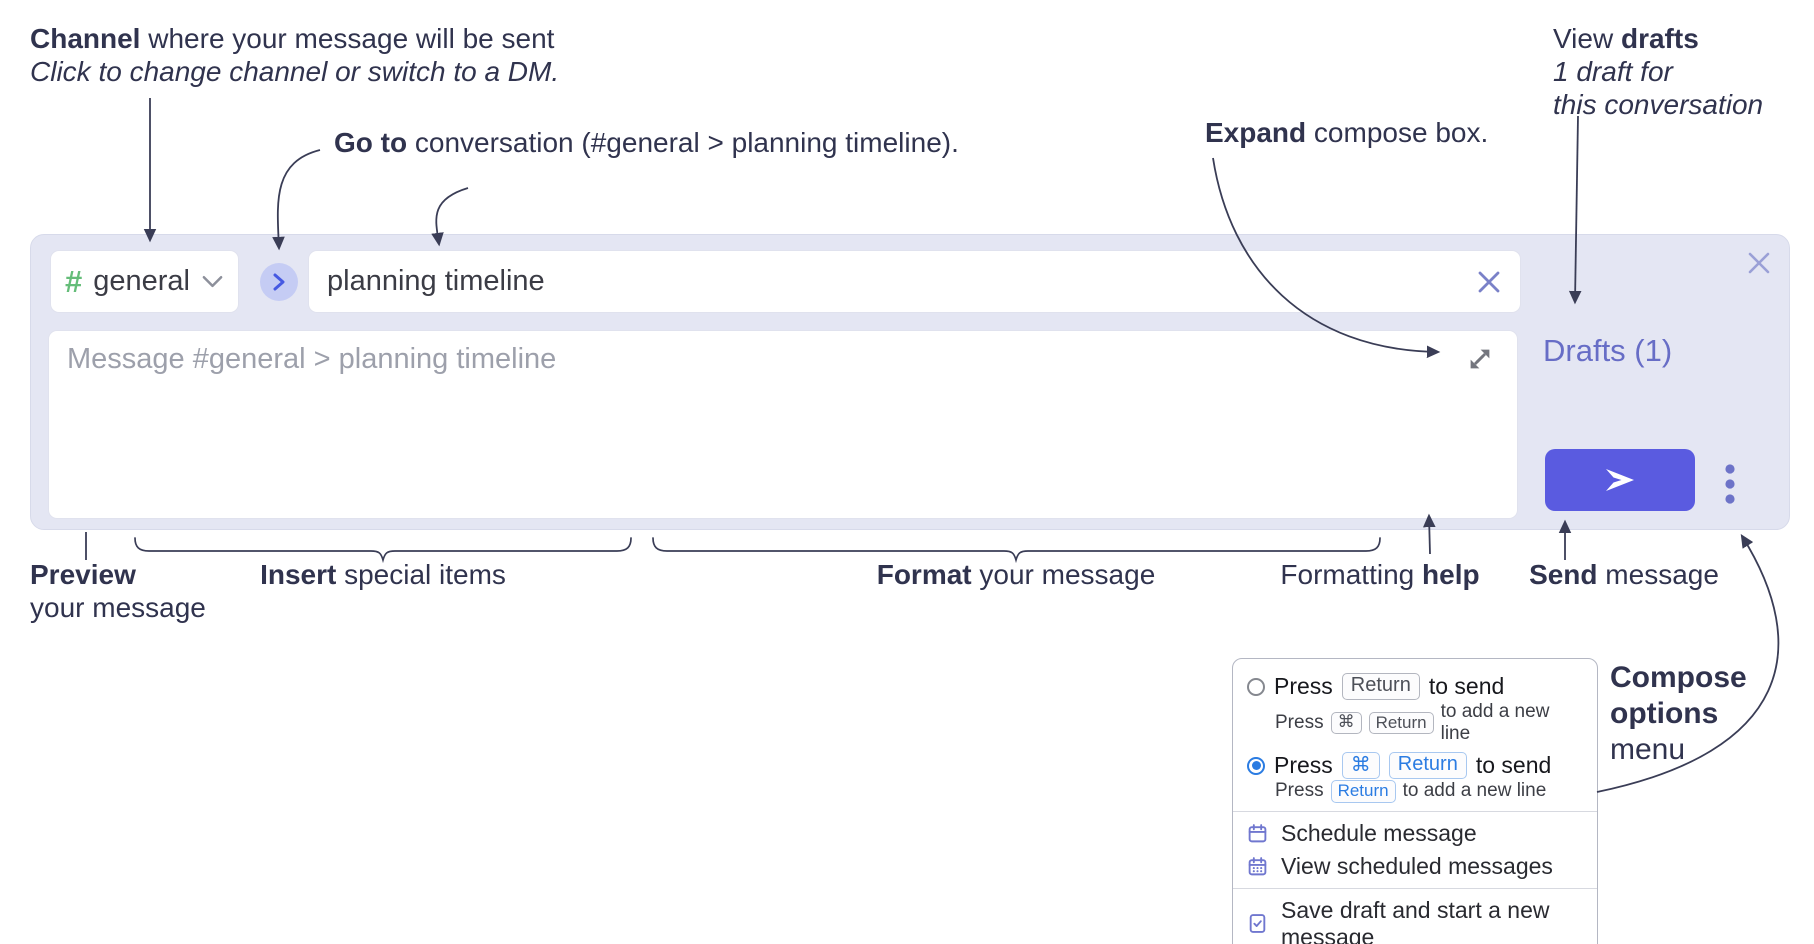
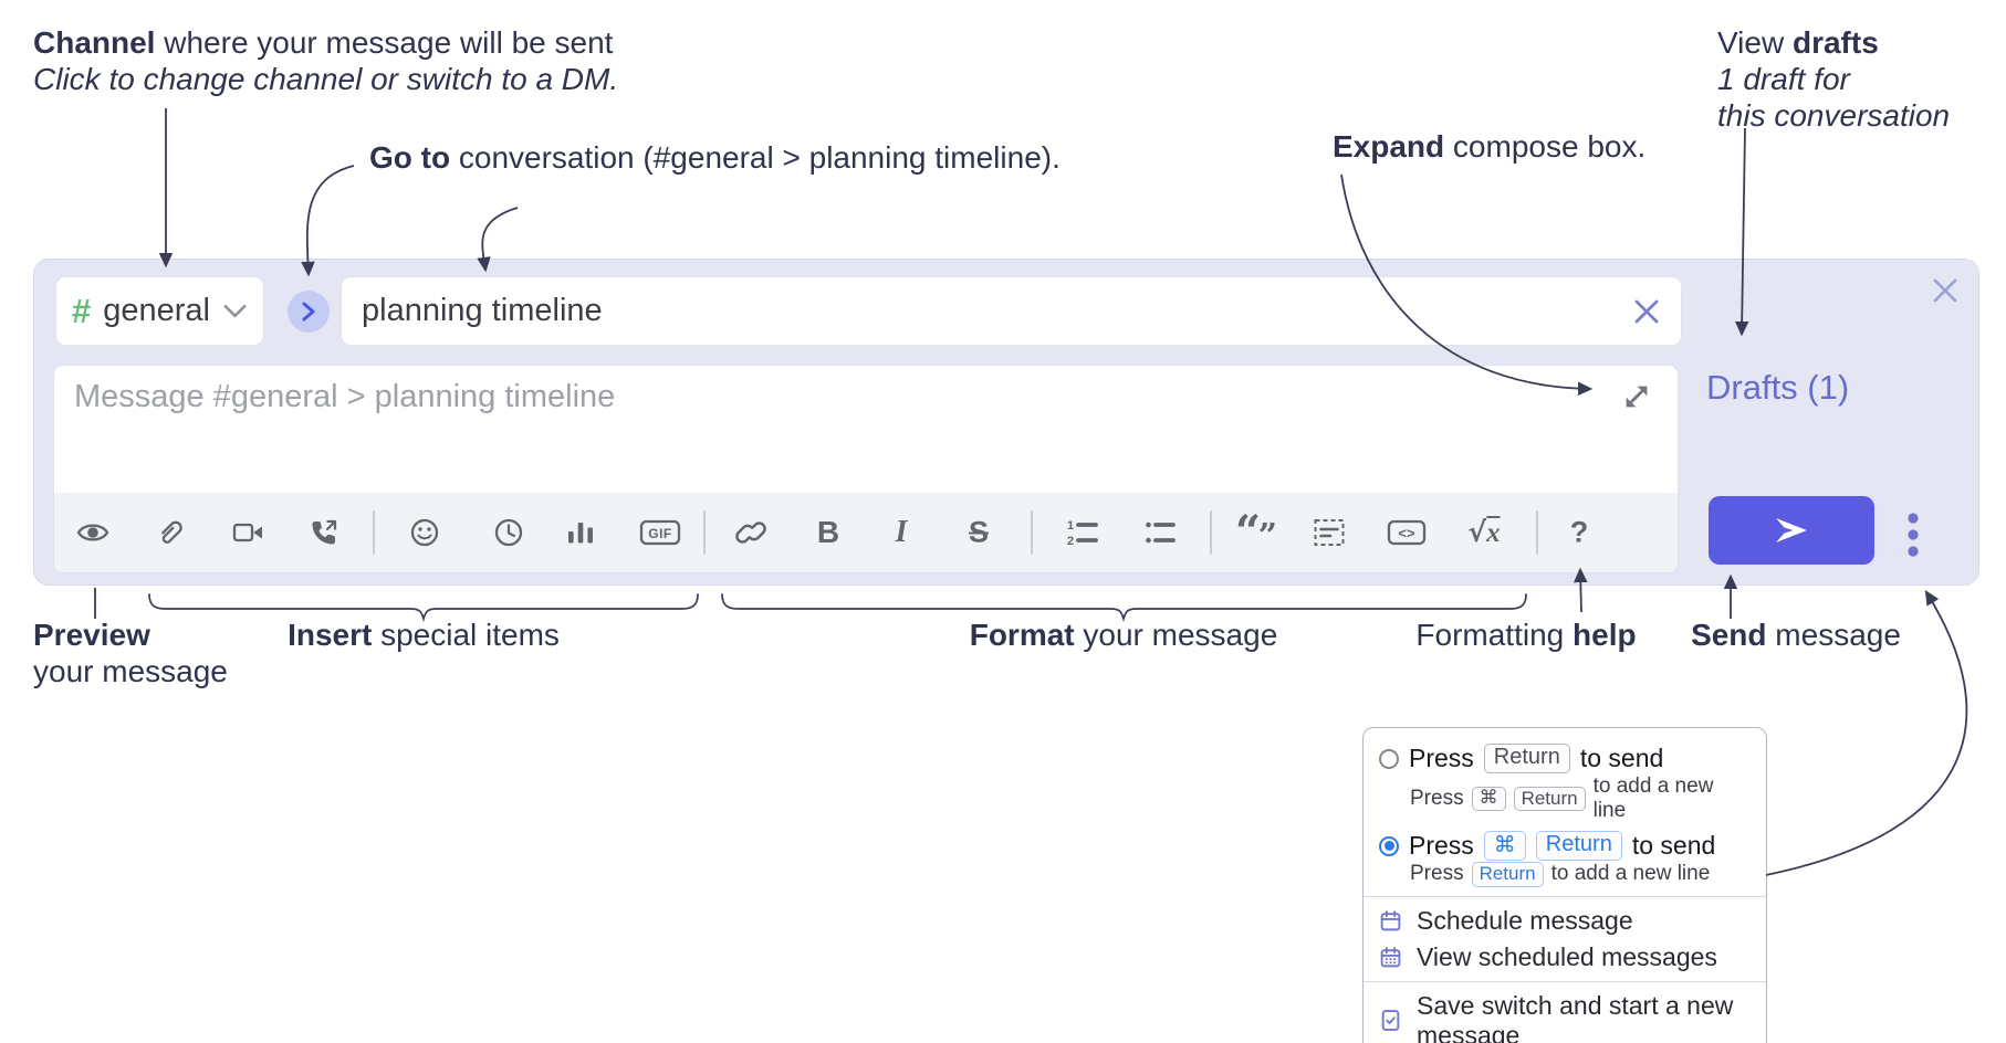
  Channel where your message will be sent
  Click to change channel or switch to a DM.
  Go to conversation (#general > planning timeline).
  Expand compose box.
  View drafts
  1 draft for
  this conversation
  Preview
  your message
  Insert special items
  Format your message
  Formatting help
  Send message
- Compose
- options
- menu
  #
  general
  planning timeline
  Message #general > planning timeline
+ GIF
+ B
+ I
+ S
+ 1
+ 2
+ “
+ ”
+ <>
+ √x
+ ?
  Drafts (1)
  Press
  Return
  to send
  Press
  ⌘
  Return
  to add a new line
  Press
  ⌘
  Return
  to send
  Press
  Return
  to add a new line
  Schedule message
  View scheduled messages
- Save draft and start a new message
+ Save switch and start a new message
